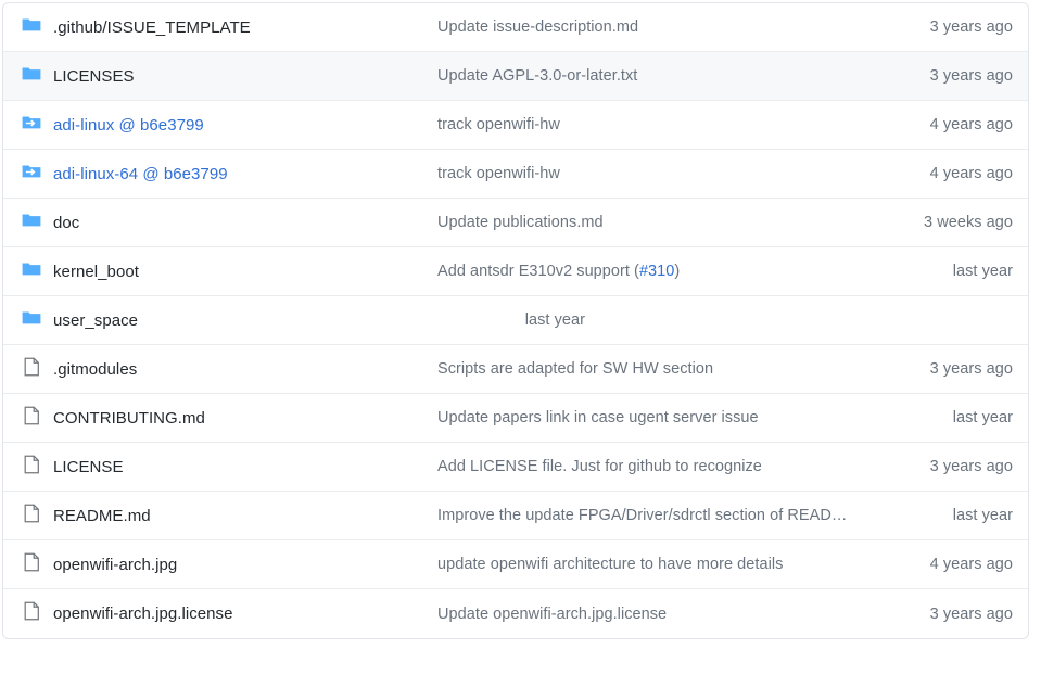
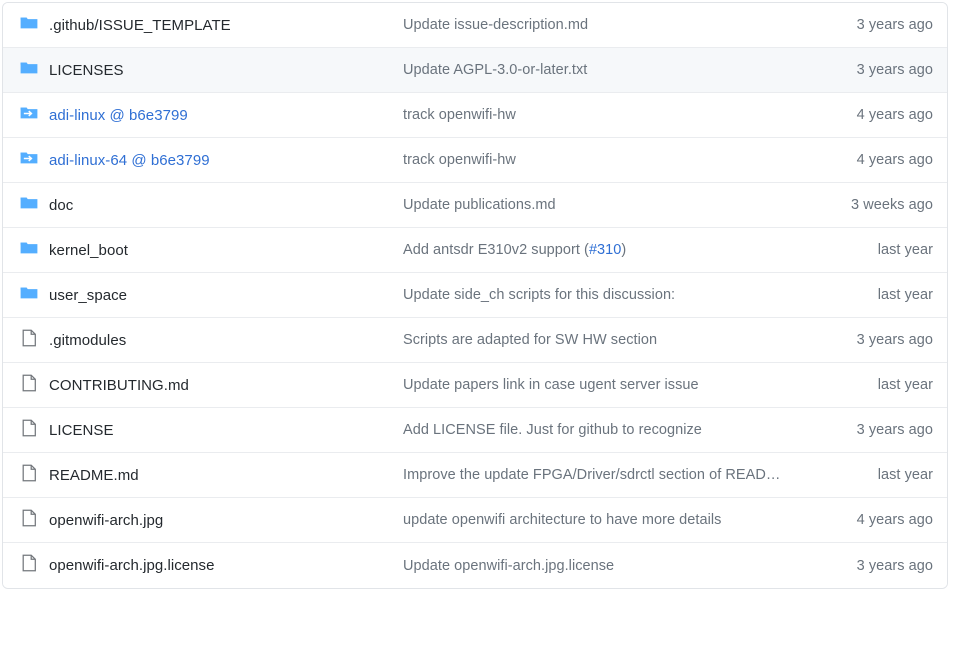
  .github/ISSUE_TEMPLATE
  Update issue-description.md
  3 years ago
  LICENSES
  Update AGPL-3.0-or-later.txt
  3 years ago
  adi-linux @ b6e3799
  track openwifi-hw
  4 years ago
  adi-linux-64 @ b6e3799
  track openwifi-hw
  4 years ago
  doc
  Update publications.md
  3 weeks ago
  kernel_boot
  Add antsdr E310v2 support (#310)
  last year
  user_space
+ Update side_ch scripts for this discussion:
  last year
  .gitmodules
  Scripts are adapted for SW HW section
  3 years ago
  CONTRIBUTING.md
  Update papers link in case ugent server issue
  last year
  LICENSE
  Add LICENSE file. Just for github to recognize
  3 years ago
  README.md
  Improve the update FPGA/Driver/sdrctl section of README.
  last year
  openwifi-arch.jpg
  update openwifi architecture to have more details
  4 years ago
  openwifi-arch.jpg.license
  Update openwifi-arch.jpg.license
  3 years ago
